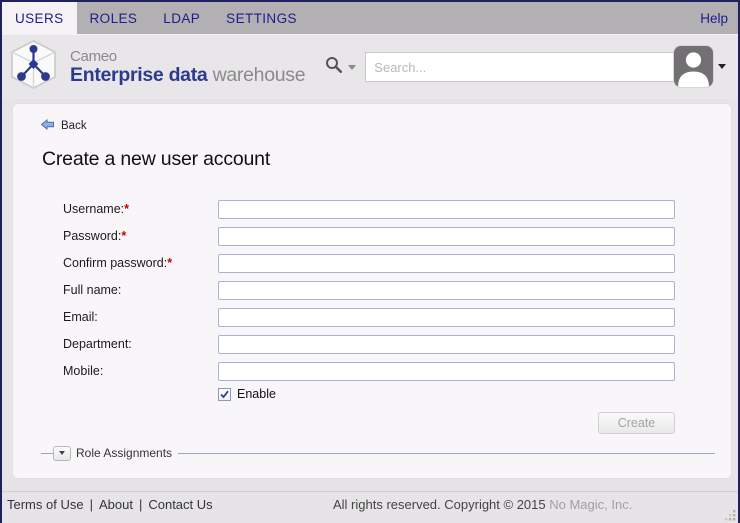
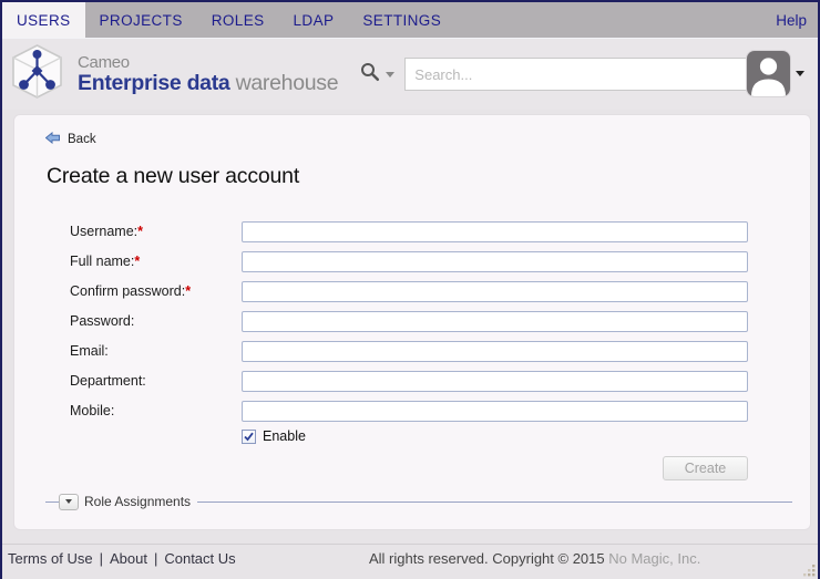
  USERS
+ PROJECTS
  ROLES
  LDAP
  SETTINGS
  Help
  Cameo
  Enterprise data warehouse
  Search...
  Back
  Create a new user account
  Username:*
- Password:*
+ Full name:*
  Confirm password:*
- Full name:
+ Password:
  Email:
  Department:
  Mobile:
  Enable
  Create
  Role Assignments
  Terms of Use
  |
  About
  |
  Contact Us
  All rights reserved. Copyright © 2015 No Magic, Inc.
